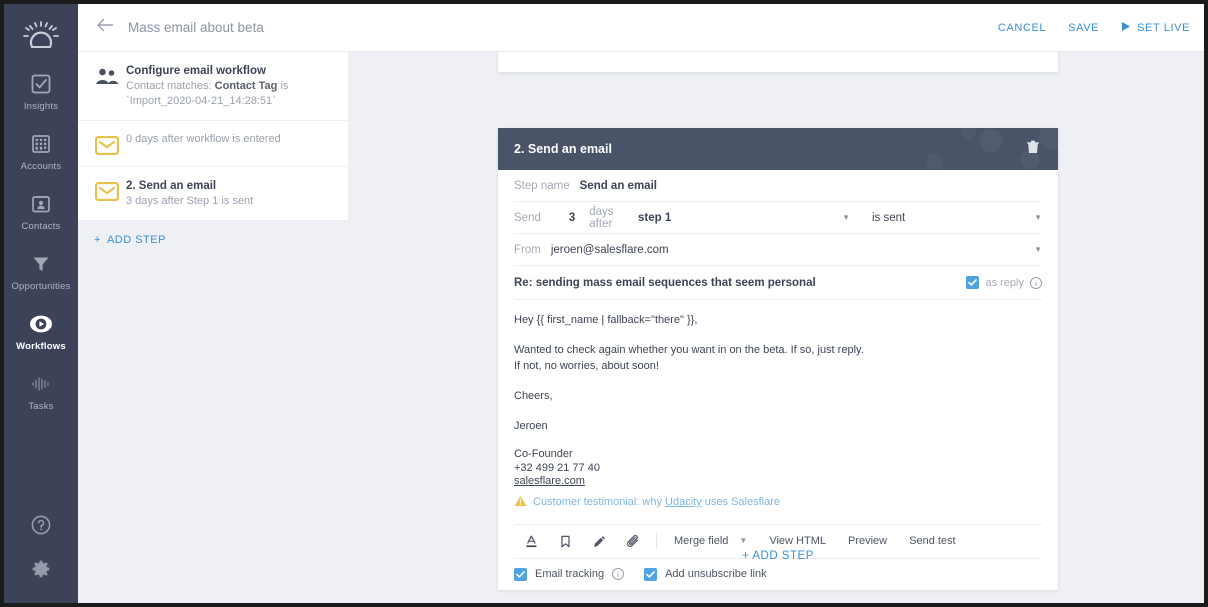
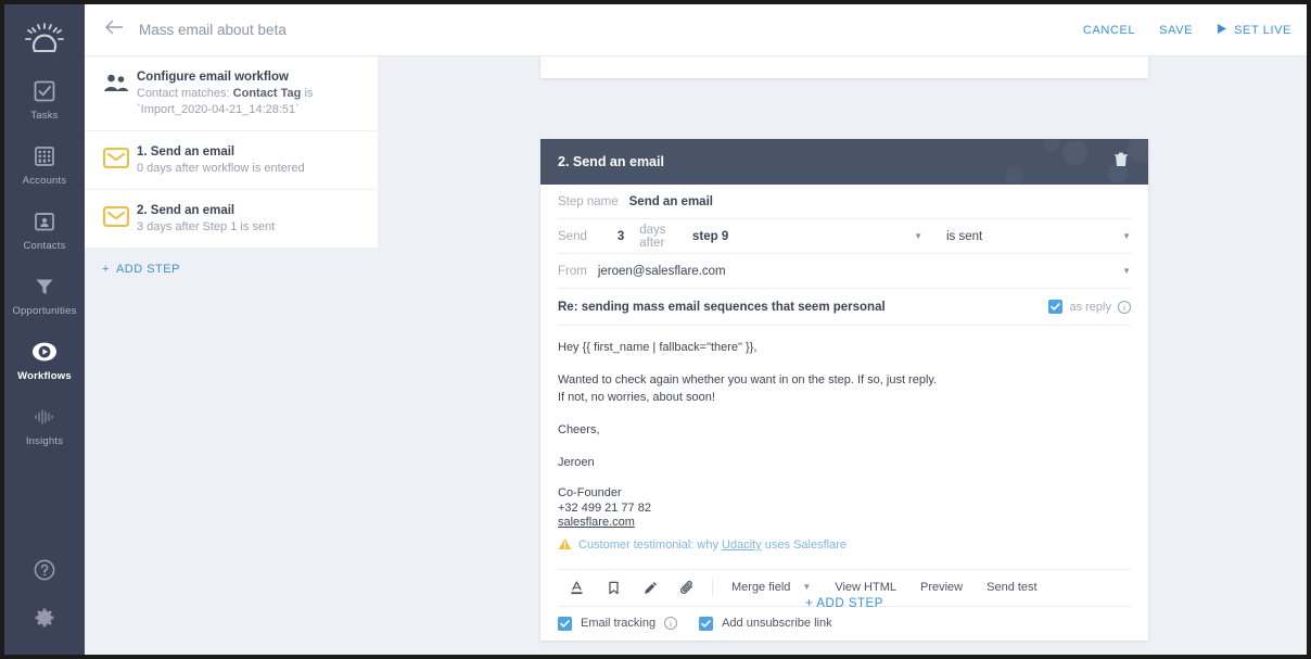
- Insights
+ Tasks
  Accounts
  Contacts
  Opportunities
  Workflows
- Tasks
+ Insights
  Mass email about beta
  CANCEL
  SAVE
  SET LIVE
  Configure email workflow
  Contact matches: Contact Tag is
  `Import_2020-04-21_14:28:51`
+ 1. Send an email
  0 days after workflow is entered
  2. Send an email
  3 days after Step 1 is sent
  +
  ADD STEP
  2. Send an email
  Step name
  Send an email
  Send
  3
  days after
- step 1
+ step 9
  ▼
  is sent
  ▼
  From
  jeroen@salesflare.com
  ▼
  Re: sending mass email sequences that seem personal
  as reply
  i
  Hey {{ first_name | fallback="there" }},
- Wanted to check again whether you want in on the beta. If so, just reply.
+ Wanted to check again whether you want in on the step. If so, just reply.
  If not, no worries, about soon!
  Cheers,
  Jeroen
  Co-Founder
- +32 499 21 77 40
+ +32 499 21 77 82
  salesflare.com
  Customer testimonial: why Udacity uses Salesflare
  Merge field
  ▼
  View HTML
  Preview
  Send test
  Email tracking
  i
  Add unsubscribe link
  + ADD STEP
